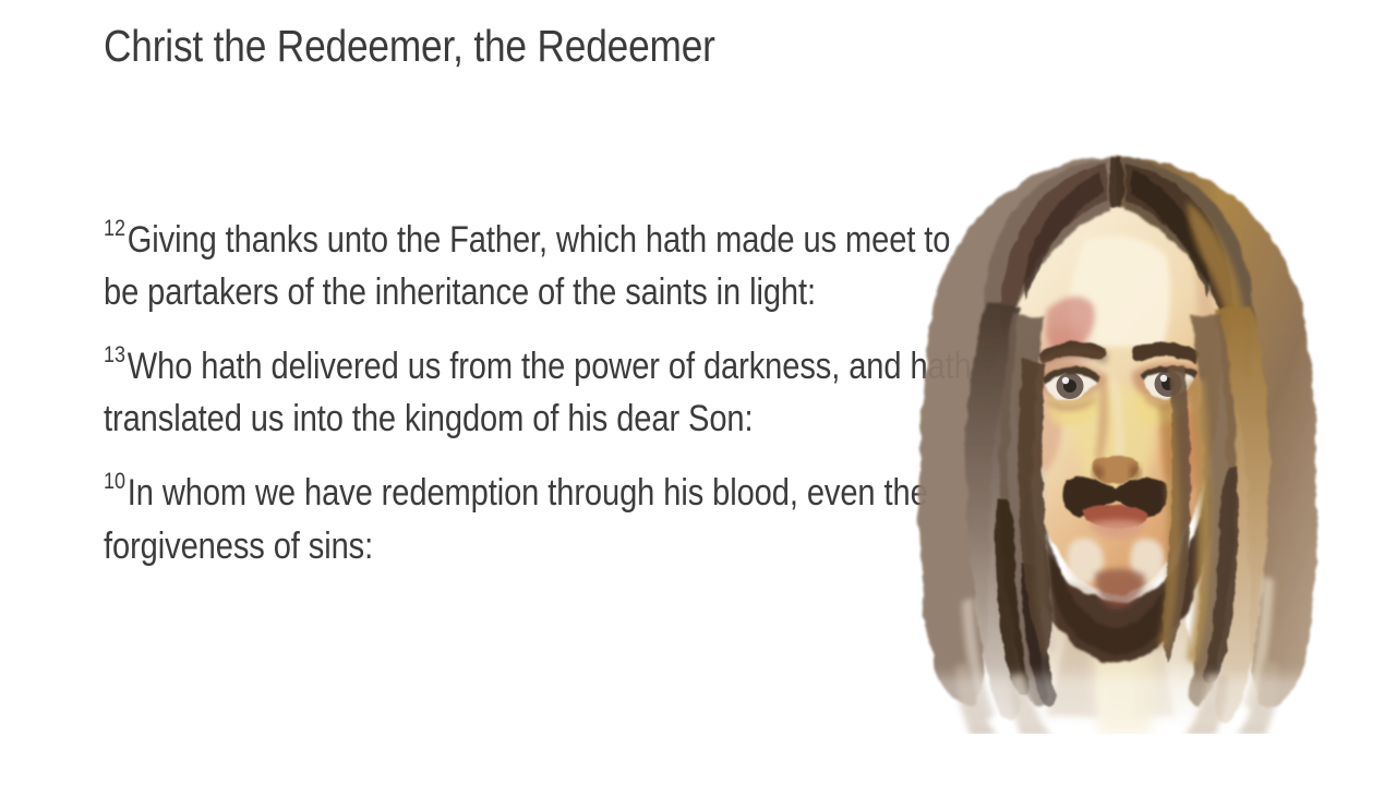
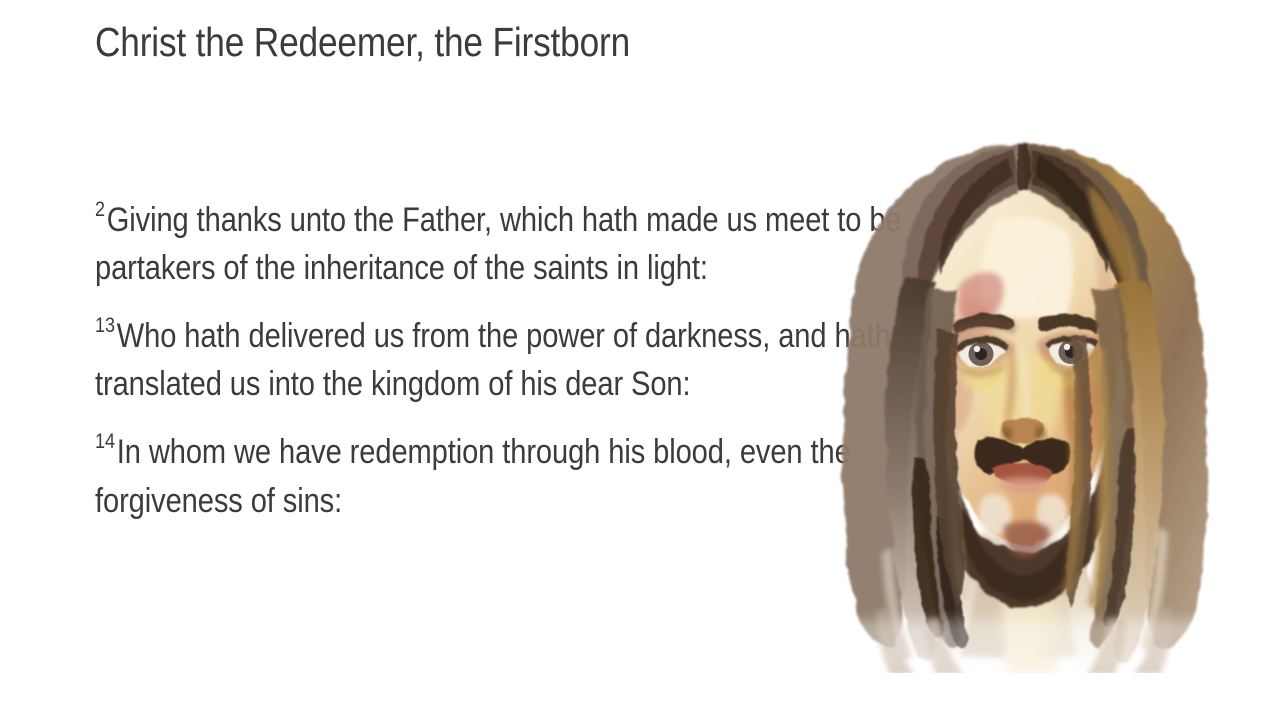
- Christ the Redeemer, the Redeemer
+ Christ the Redeemer, the Firstborn
- 12Giving thanks unto the Father, which hath made us meet to be partakers of the inheritance of the saints in light:
+ 2Giving thanks unto the Father, which hath made us meet to b partakers of the inheritance of the saints in light:
  13Who hath delivered us from the power of darkness, and h translated us into the kingdom of his dear Son:
- 10In whom we have redemption through his blood, even the forgiveness of sins:
+ 14In whom we have redemption through his blood, even the forgiveness of sins:
